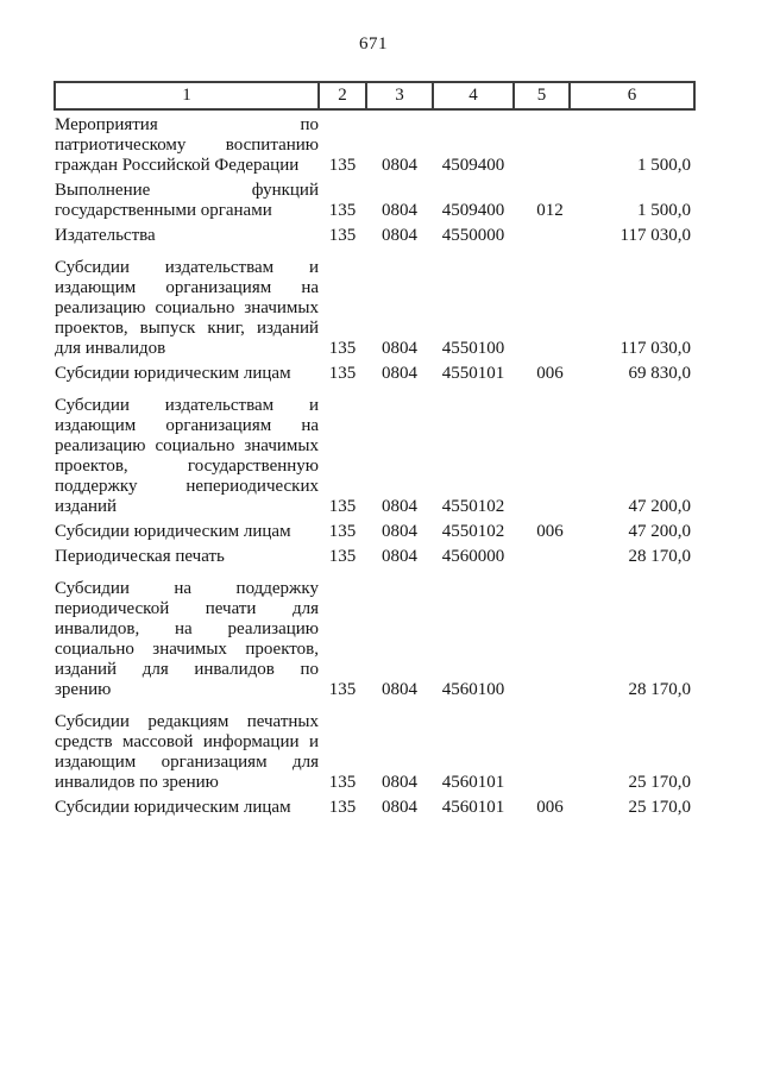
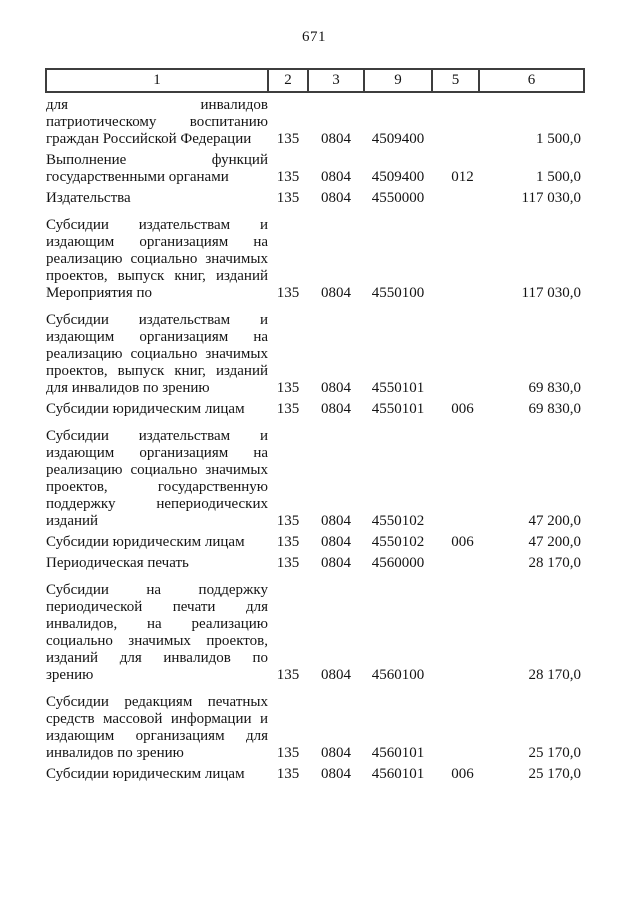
  671
- 1	2	3	4	5	6
+ 1	2	3	9	5	6
- Мероприятия попатриотическому воспитаниюграждан Российской Федерации	135	0804	4509400		1 500,0
+ для инвалидовпатриотическому воспитаниюграждан Российской Федерации	135	0804	4509400		1 500,0
  Выполнение функцийгосударственными органами	135	0804	4509400	012	1 500,0
  Издательства	135	0804	4550000		117 030,0
- Субсидии издательствам ииздающим организациям нареализацию социально значимыхпроектов, выпуск книг, изданийдля инвалидов	135	0804	4550100		117 030,0
+ Субсидии издательствам ииздающим организациям нареализацию социально значимыхпроектов, выпуск книг, изданийМероприятия по	135	0804	4550100		117 030,0
+ Субсидии издательствам ииздающим организациям нареализацию социально значимыхпроектов, выпуск книг, изданийдля инвалидов по зрению	135	0804	4550101		69 830,0
  Субсидии юридическим лицам	135	0804	4550101	006	69 830,0
  Субсидии издательствам ииздающим организациям нареализацию социально значимыхпроектов, государственнуюподдержку непериодическихизданий	135	0804	4550102		47 200,0
  Субсидии юридическим лицам	135	0804	4550102	006	47 200,0
  Периодическая печать	135	0804	4560000		28 170,0
  Субсидии на поддержкупериодической печати дляинвалидов, на реализациюсоциально значимых проектов,изданий для инвалидов позрению	135	0804	4560100		28 170,0
  Субсидии редакциям печатныхсредств массовой информации ииздающим организациям дляинвалидов по зрению	135	0804	4560101		25 170,0
  Субсидии юридическим лицам	135	0804	4560101	006	25 170,0
